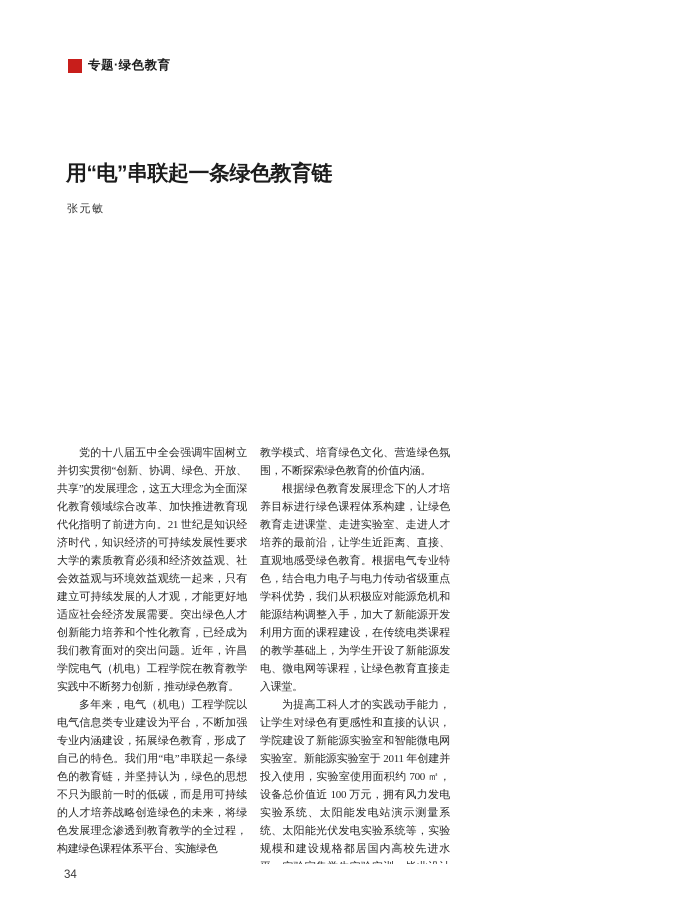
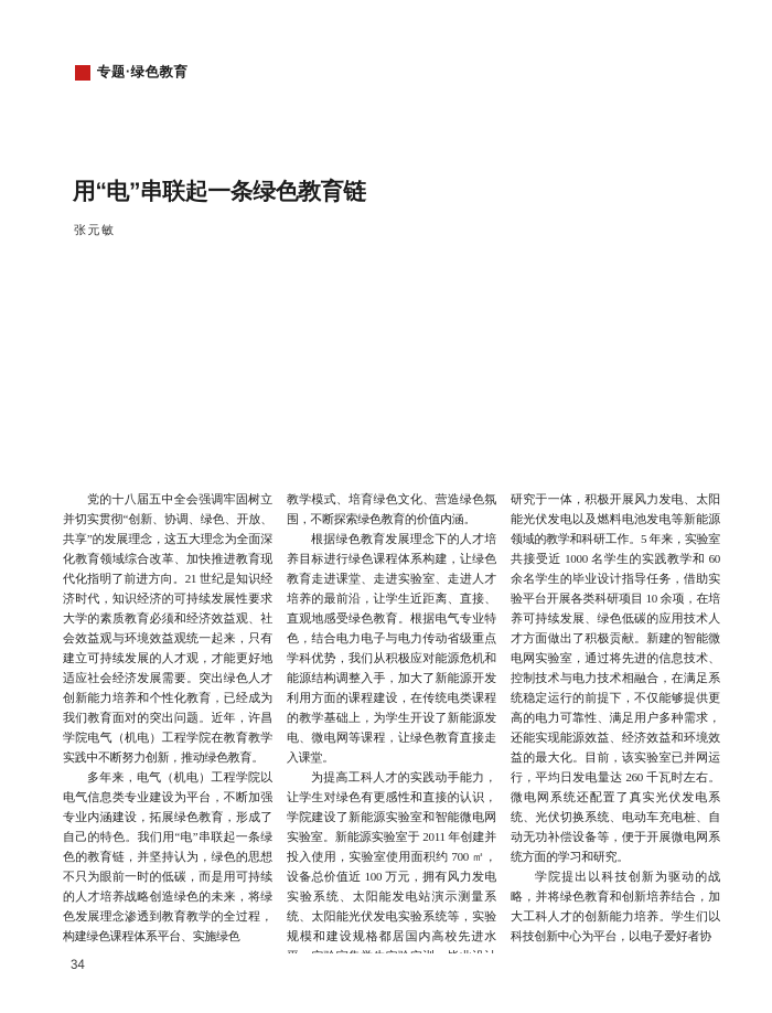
  专题·绿色教育
  用“电”串联起一条绿色教育链
  张元敏
  党的十八届五中全会强调牢固树立并切实贯彻“创新、协调、绿色、开放、共享”的发展理念，这五大理念为全面深化教育领域综合改革、加快推进教育现代化指明了前进方向。21 世纪是知识经济时代，知识经济的可持续发展性要求大学的素质教育必须和经济效益观、社会效益观与环境效益观统一起来，只有建立可持续发展的人才观，才能更好地适应社会经济发展需要。突出绿色人才创新能力培养和个性化教育，已经成为我们教育面对的突出问题。近年，许昌学院电气（机电）工程学院在教育教学实践中不断努力创新，推动绿色教育。
  多年来，电气（机电）工程学院以电气信息类专业建设为平台，不断加强专业内涵建设，拓展绿色教育，形成了自己的特色。我们用“电”串联起一条绿色的教育链，并坚持认为，绿色的思想不只为眼前一时的低碳，而是用可持续的人才培养战略创造绿色的未来，将绿色发展理念渗透到教育教学的全过程，构建绿色课程体系平台、实施绿色
  教学模式、培育绿色文化、营造绿色氛围，不断探索绿色教育的价值内涵。
  根据绿色教育发展理念下的人才培养目标进行绿色课程体系构建，让绿色教育走进课堂、走进实验室、走进人才培养的最前沿，让学生近距离、直接、直观地感受绿色教育。根据电气专业特色，结合电力电子与电力传动省级重点学科优势，我们从积极应对能源危机和能源结构调整入手，加大了新能源开发利用方面的课程建设，在传统电类课程的教学基础上，为学生开设了新能源发电、微电网等课程，让绿色教育直接走入课堂。
  为提高工科人才的实践动手能力，让学生对绿色有更感性和直接的认识，学院建设了新能源实验室和智能微电网实验室。新能源实验室于 2011 年创建并投入使用，实验室使用面积约 700 ㎡，设备总价值近 100 万元，拥有风力发电实验系统、太阳能发电站演示测量系统、太阳能光伏发电实验系统等，实验规模和建设规格都居国内高校先进水
+ 研究于一体，积极开展风力发电、太阳能光伏发电以及燃料电池发电等新能源领域的教学和科研工作。5 年来，实验室共接受近 1000 名学生的实践教学和 60 余名学生的毕业设计指导任务，借助实验平台开展各类科研项目 10 余项，在培养可持续发展、绿色低碳的应用技术人才方面做出了积极贡献。新建的智能微电网实验室，通过将先进的信息技术、控制技术与电力技术相融合，在满足系统稳定运行的前提下，不仅能够提供更高的电力可靠性、满足用户多种需求，还能实现能源效益、经济效益和环境效益的最大化。目前，该实验室已并网运行，平均日发电量达 260 千瓦时左右。微电网系统还配置了真实光伏发电系统、光伏切换系统、电动车充电桩、自动无功补偿设备等，便于开展微电网系统方面的学习和研究。
+ 学院提出以科技创新为驱动的战略，并将绿色教育和创新培养结合，加大工科人才的创新能力培养。学生们以科技创新中心为平台，以电子爱好者协
  34
